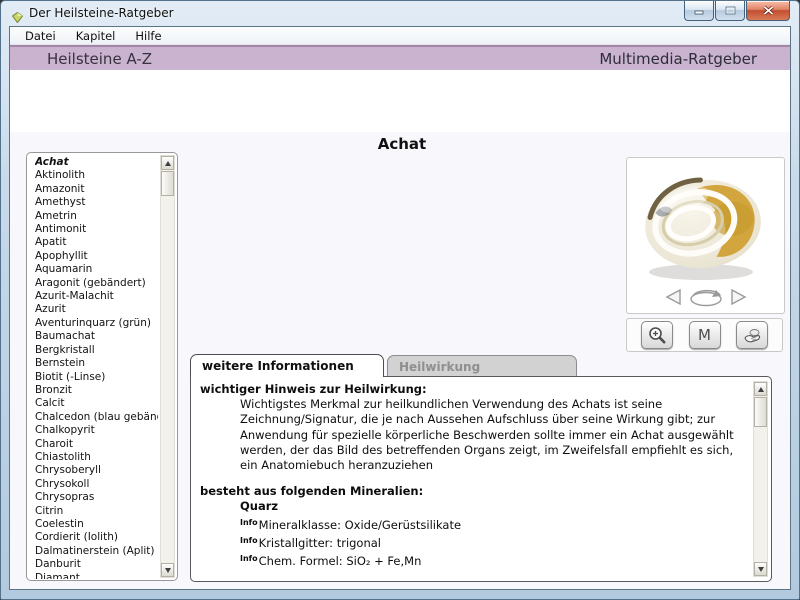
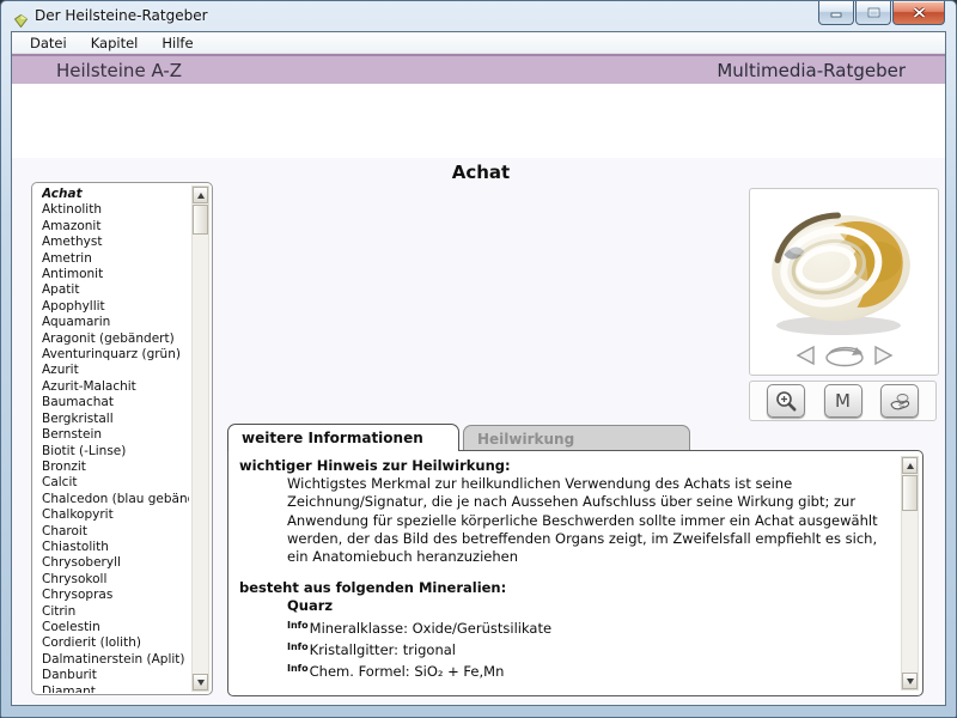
  Der Heilsteine-Ratgeber
  Datei
  Kapitel
  Hilfe
  Heilsteine A-Z
  Multimedia-Ratgeber
  Achat
  Achat
  Aktinolith
  Amazonit
  Amethyst
  Ametrin
  Antimonit
  Apatit
  Apophyllit
  Aquamarin
  Aragonit (gebändert)
- Azurit-Malachit
+ Aventurinquarz (grün)
  Azurit
- Aventurinquarz (grün)
+ Azurit-Malachit
  Baumachat
  Bergkristall
  Bernstein
  Biotit (-Linse)
  Bronzit
  Calcit
  Chalcedon (blau gebän
  Chalkopyrit
  Charoit
  Chiastolith
  Chrysoberyll
  Chrysokoll
  Chrysopras
  Citrin
  Coelestin
  Cordierit (Iolith)
  Dalmatinerstein (Aplit)
  Danburit
  Diamant
  M
  weitere Informationen
  Heilwirkung
  wichtiger Hinweis zur Heilwirkung:
  Wichtigstes Merkmal zur heilkundlichen Verwendung des Achats ist seine Zeichnung/Signatur, die je nach Aussehen Aufschluss über seine Wirkung gibt; zur Anwendung für spezielle körperliche Beschwerden sollte immer ein Achat ausgewählt werden, der das Bild des betreffenden Organs zeigt, im Zweifelsfall empfiehlt es sich, ein Anatomiebuch heranzuziehen
  besteht aus folgenden Mineralien:
  Quarz
  InfoMineralklasse: Oxide/Gerüstsilikate
  InfoKristallgitter: trigonal
  InfoChem. Formel: SiO₂ + Fe,Mn
